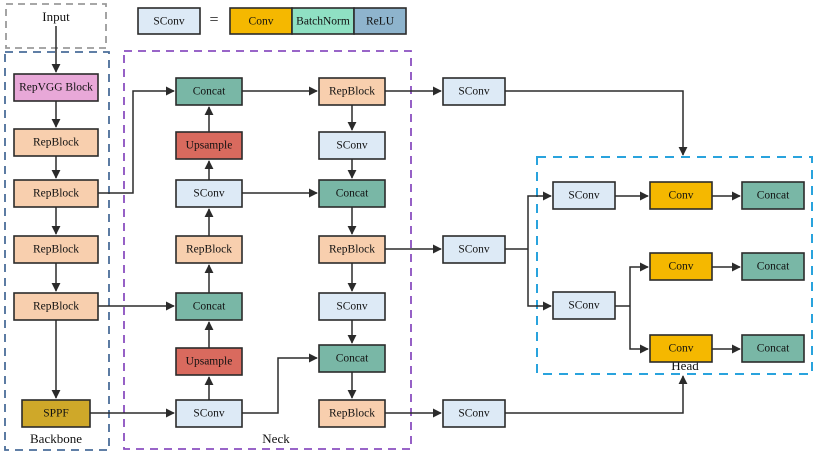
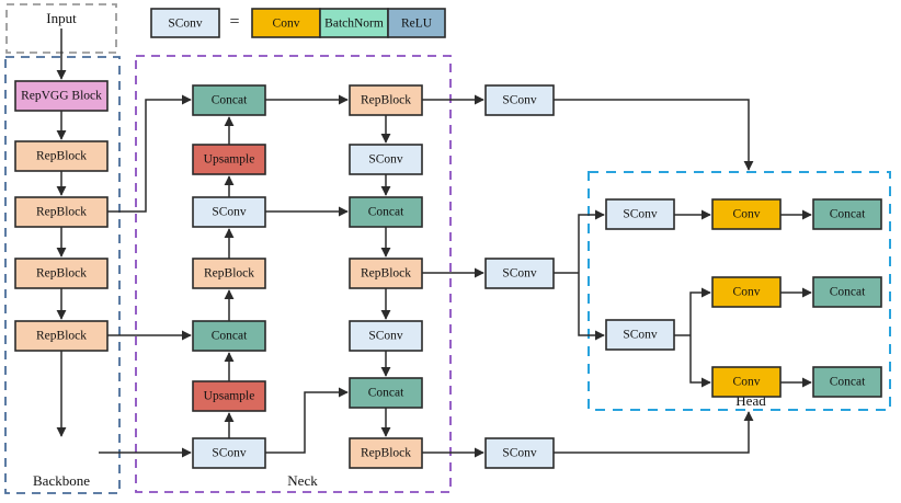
  Input
  Backbone
  Neck
  Head
  SConv
  =
  Conv
  BatchNorm
  ReLU
  RepVGG Block
  RepBlock
  RepBlock
  RepBlock
  RepBlock
- SPPF
  Concat
  Upsample
  SConv
  RepBlock
  Concat
  Upsample
  SConv
  RepBlock
  SConv
  Concat
  RepBlock
  SConv
  Concat
  RepBlock
  SConv
  SConv
  SConv
  SConv
  Conv
  Concat
  SConv
  Conv
  Concat
  Conv
  Concat
